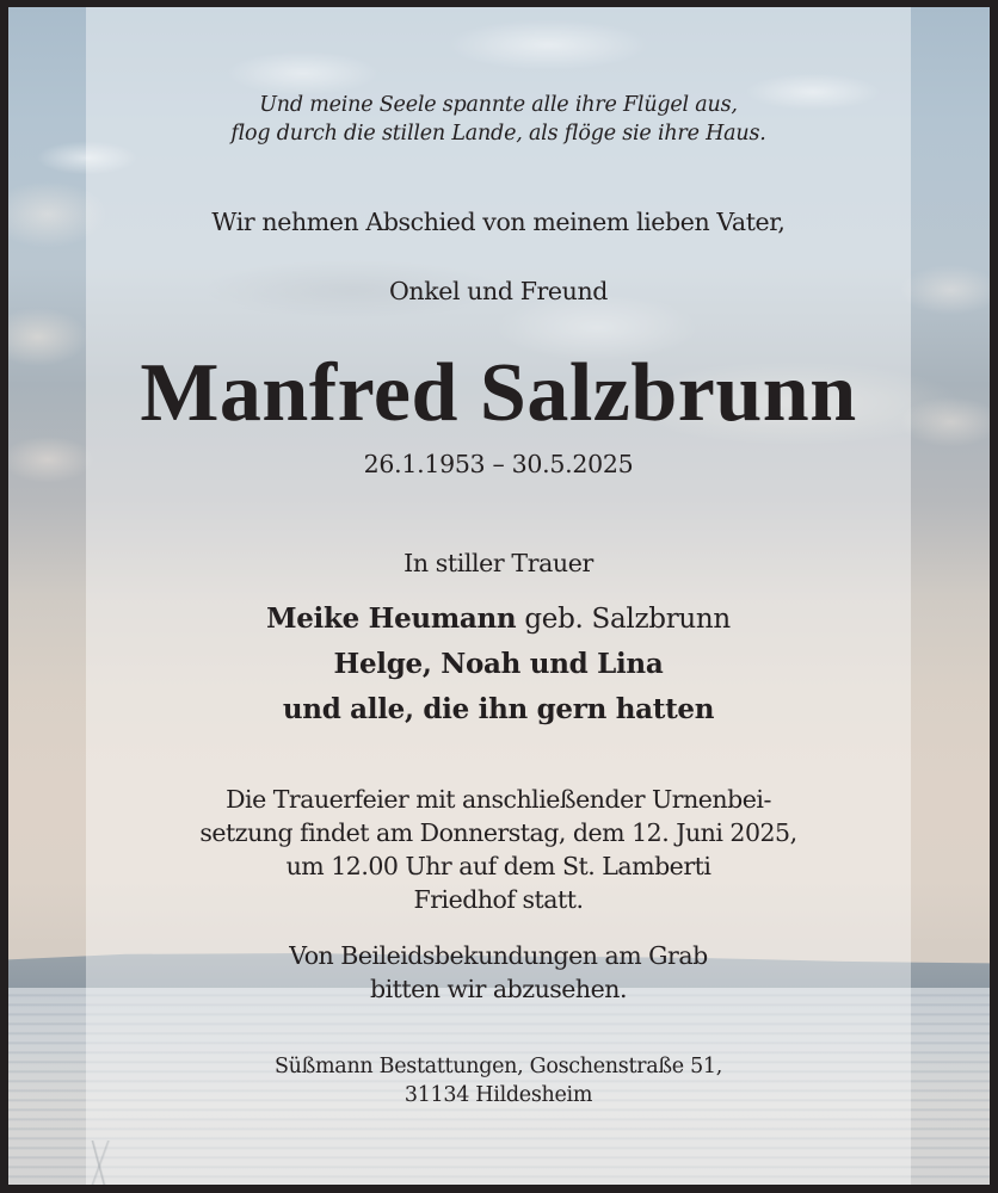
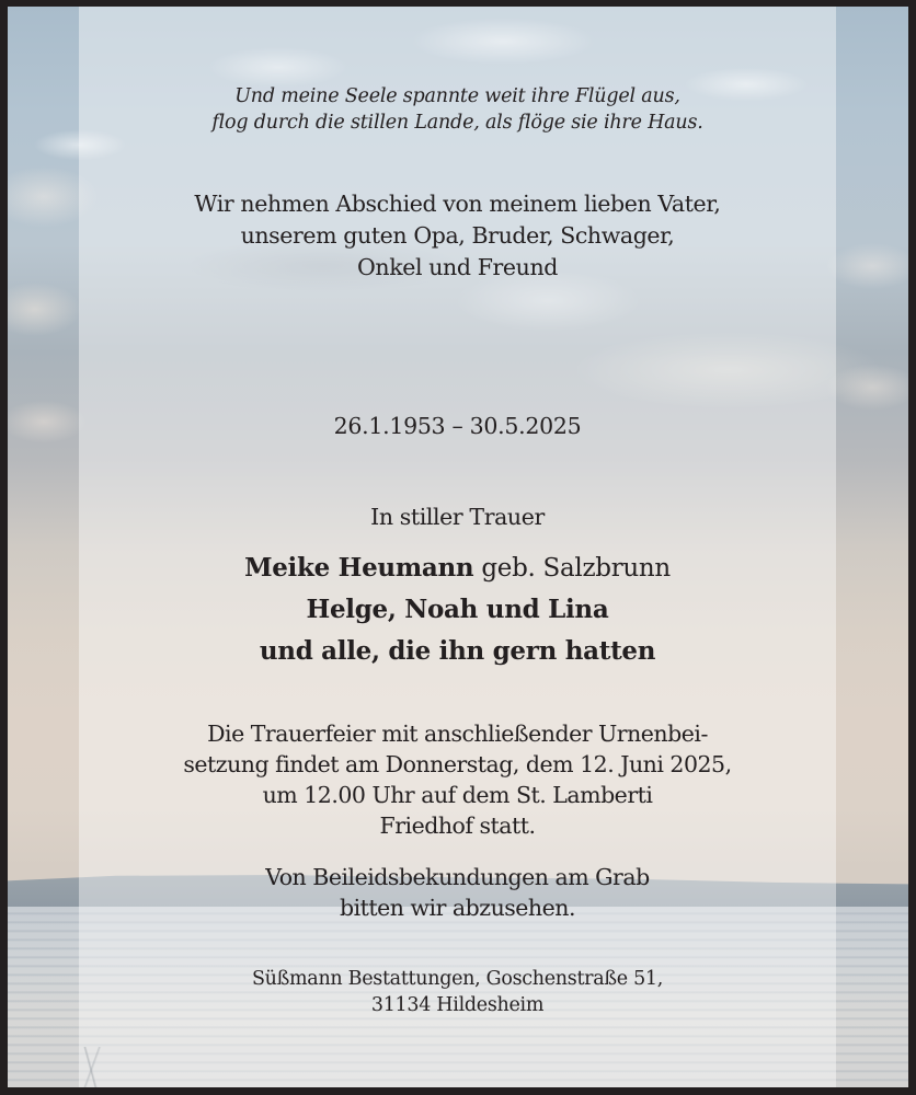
- Und meine Seele spannte alle ihre Flügel aus,
+ Und meine Seele spannte weit ihre Flügel aus,
  flog durch die stillen Lande, als flöge sie ihre Haus.
  Wir nehmen Abschied von meinem lieben Vater,
+ unserem guten Opa, Bruder, Schwager,
  Onkel und Freund
- Manfred Salzbrunn
  26.1.1953 – 30.5.2025
  In stiller Trauer
  Meike Heumann geb. Salzbrunn
  Helge, Noah und Lina
  und alle, die ihn gern hatten
  Die Trauerfeier mit anschließender Urnenbei-
  setzung findet am Donnerstag, dem 12. Juni 2025,
  um 12.00 Uhr auf dem St. Lamberti
  Friedhof statt.
  Von Beileidsbekundungen am Grab
  bitten wir abzusehen.
  Süßmann Bestattungen, Goschenstraße 51,
  31134 Hildesheim
